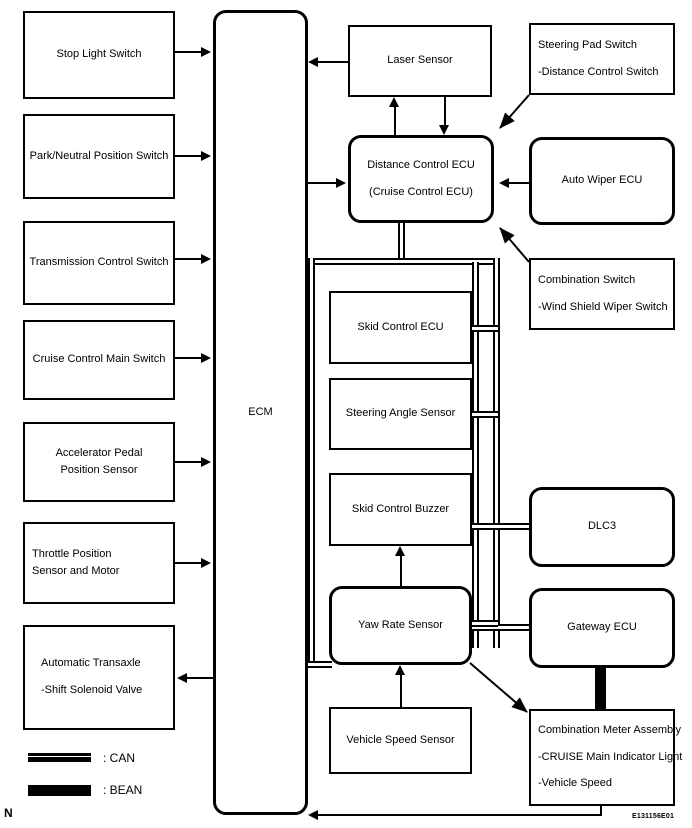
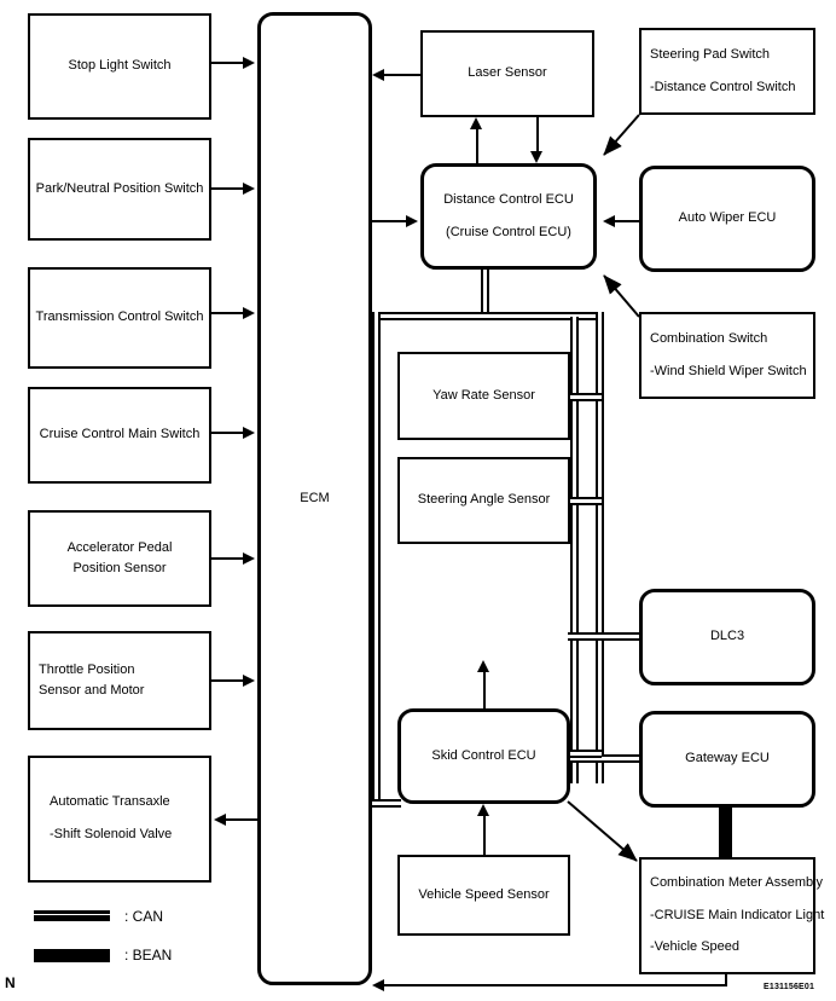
  Stop Light Switch
  Park/Neutral Position Switch
  Transmission Control Switch
  Cruise Control Main Switch
  Accelerator Pedal
  Position Sensor
  Throttle Position
  Sensor and Motor
  Automatic Transaxle
  -Shift Solenoid Valve
  ECM
  Laser Sensor
  Distance Control ECU
  (Cruise Control ECU)
  Steering Pad Switch
  -Distance Control Switch
  Auto Wiper ECU
  Combination Switch
  -Wind Shield Wiper Switch
- Skid Control ECU
+ Yaw Rate Sensor
  Steering Angle Sensor
- Skid Control Buzzer
- Yaw Rate Sensor
+ Skid Control ECU
  Vehicle Speed Sensor
  DLC3
  Gateway ECU
  Combination Meter Assembly
  -CRUISE Main Indicator Light
  -Vehicle Speed
  : CAN
  : BEAN
  N
